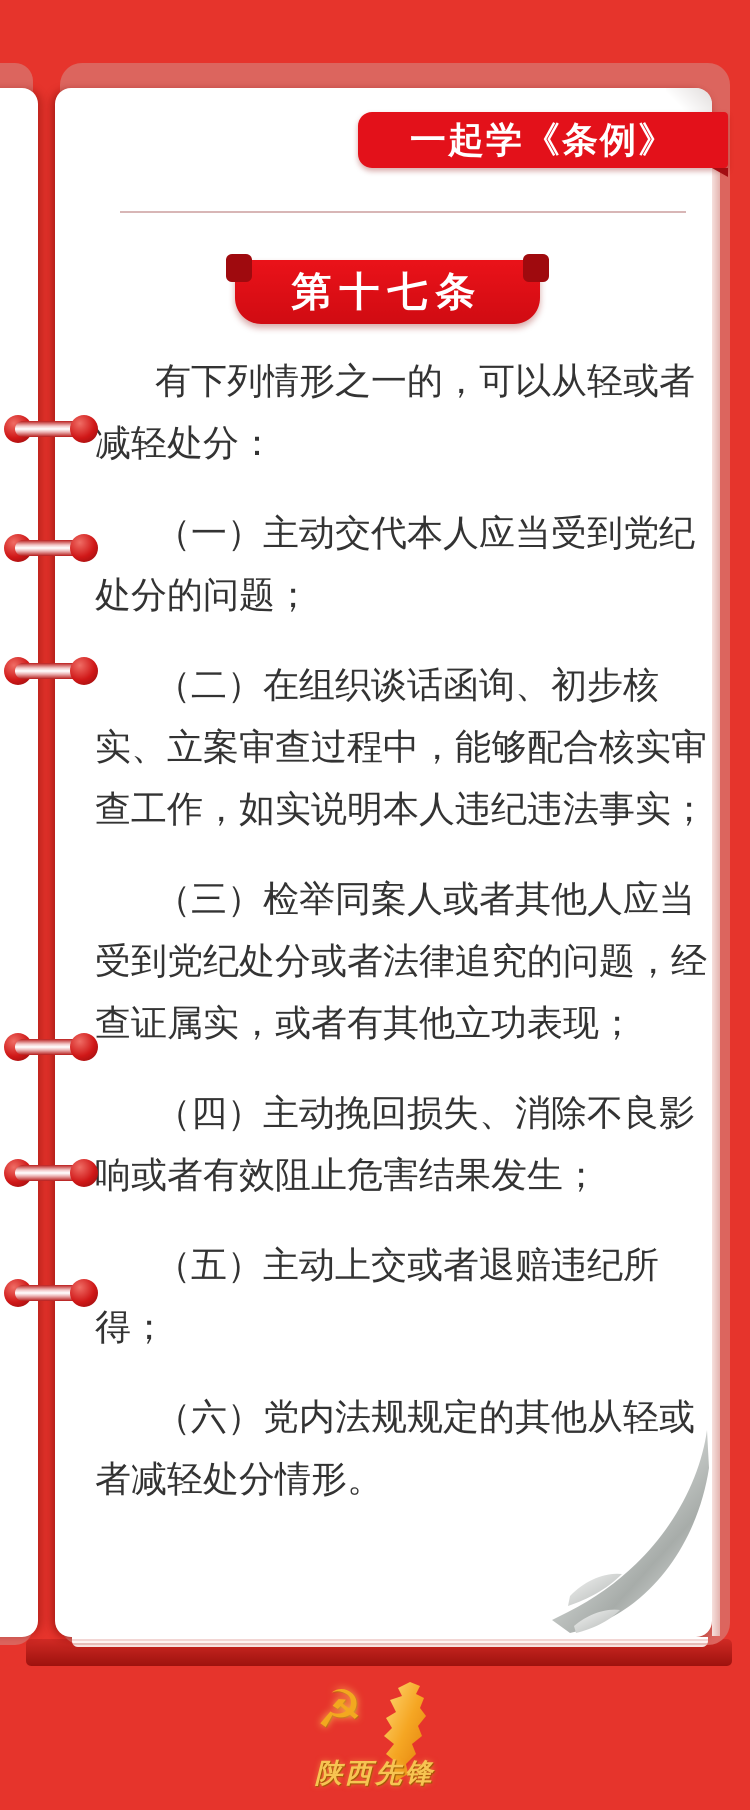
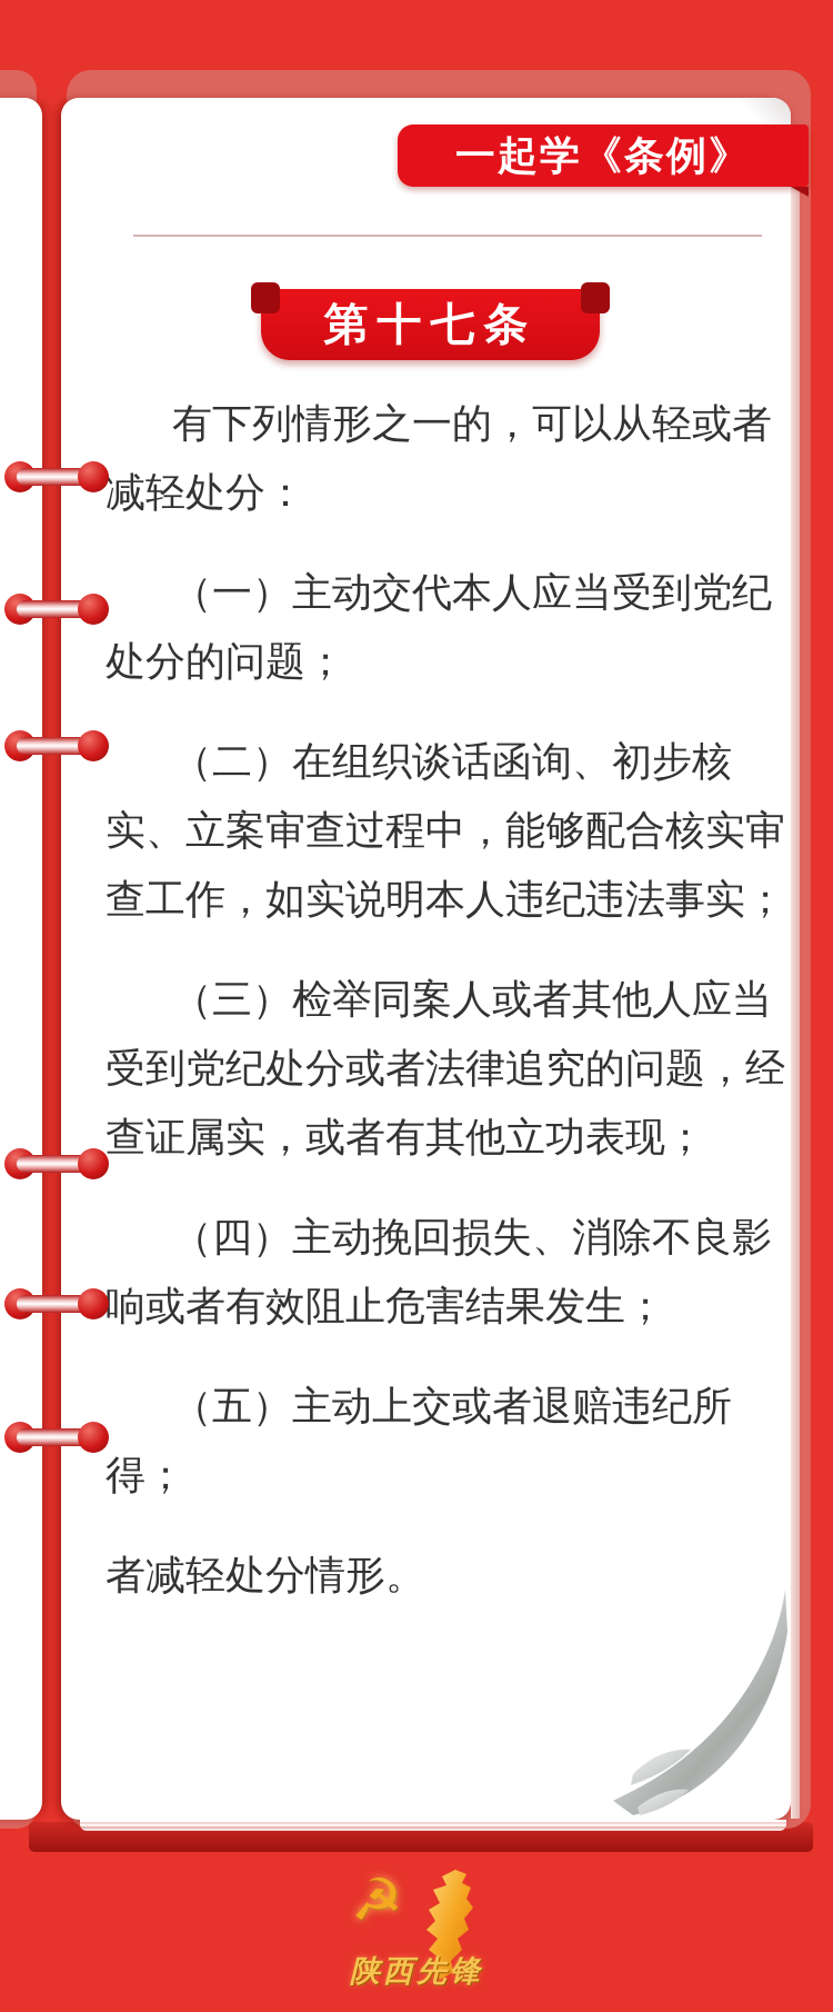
  一起学《条例》
  第十七条
  有下列情形之一的，可以从轻或者
  减轻处分：
  （一）主动交代本人应当受到党纪
  处分的问题；
  （二）在组织谈话函询、初步核
  实、立案审查过程中，能够配合核实审
  查工作，如实说明本人违纪违法事实；
  （三）检举同案人或者其他人应当
  受到党纪处分或者法律追究的问题，经
  查证属实，或者有其他立功表现；
  （四）主动挽回损失、消除不良影
  响或者有效阻止危害结果发生；
  （五）主动上交或者退赔违纪所
  得；
- （六）党内法规规定的其他从轻或
  者减轻处分情形。
  ☭
  陕西先锋
